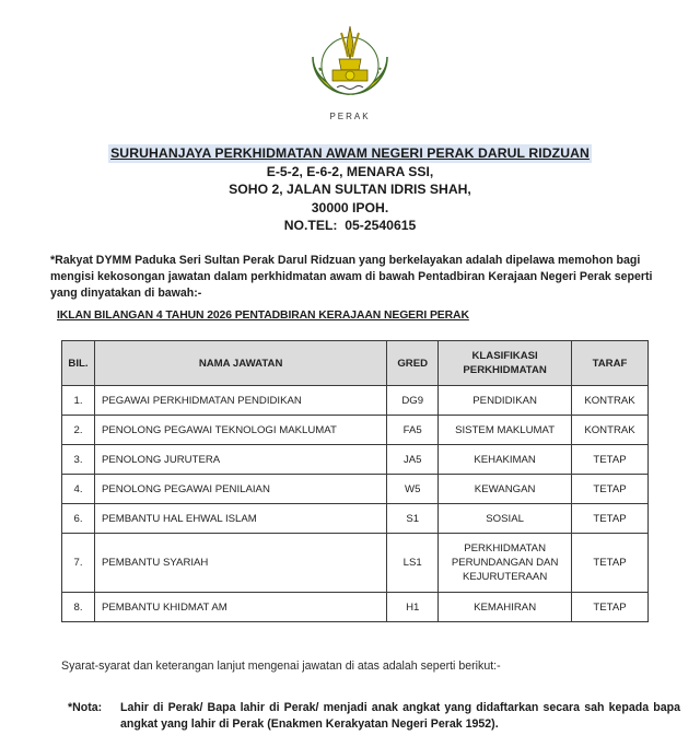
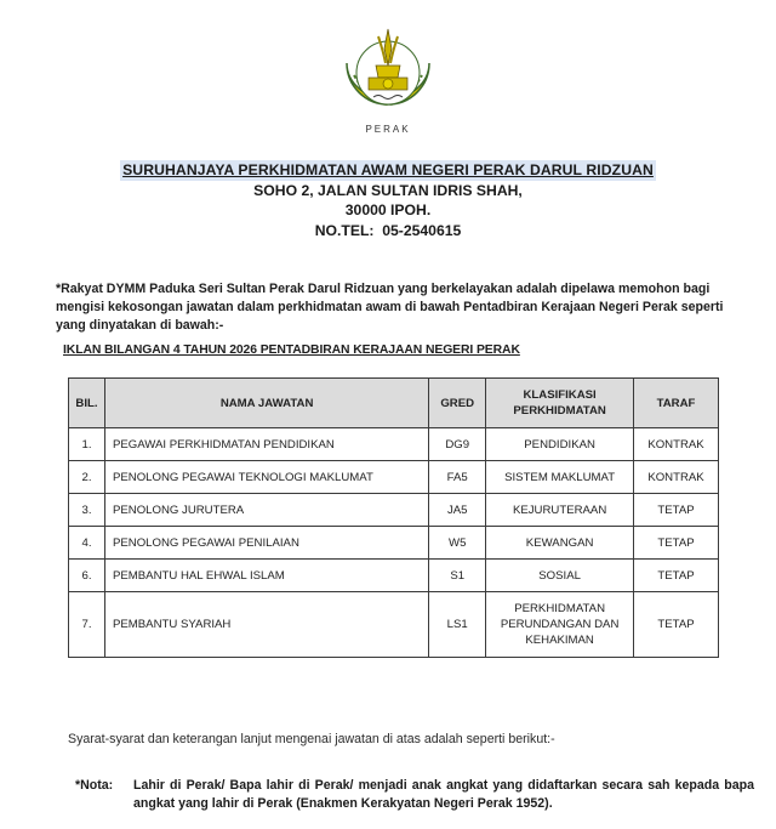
  PERAK
  SURUHANJAYA PERKHIDMATAN AWAM NEGERI PERAK DARUL RIDZUAN
- E-5-2, E-6-2, MENARA SSI,
  SOHO 2, JALAN SULTAN IDRIS SHAH,
  30000 IPOH.
  NO.TEL: 05-2540615
  *Rakyat DYMM Paduka Seri Sultan Perak Darul Ridzuan yang berkelayakan adalah dipelawa memohon bagi mengisi kekosongan jawatan dalam perkhidmatan awam di bawah Pentadbiran Kerajaan Negeri Perak seperti yang dinyatakan di bawah:-
  IKLAN BILANGAN 4 TAHUN 2026 PENTADBIRAN KERAJAAN NEGERI PERAK
  BIL.	NAMA JAWATAN	GRED	KLASIFIKASI PERKHIDMATAN	TARAF
  1.	PEGAWAI PERKHIDMATAN PENDIDIKAN	DG9	PENDIDIKAN	KONTRAK
  2.	PENOLONG PEGAWAI TEKNOLOGI MAKLUMAT	FA5	SISTEM MAKLUMAT	KONTRAK
- 3.	PENOLONG JURUTERA	JA5	KEHAKIMAN	TETAP
+ 3.	PENOLONG JURUTERA	JA5	KEJURUTERAAN	TETAP
  4.	PENOLONG PEGAWAI PENILAIAN	W5	KEWANGAN	TETAP
  6.	PEMBANTU HAL EHWAL ISLAM	S1	SOSIAL	TETAP
- 7.	PEMBANTU SYARIAH	LS1	PERKHIDMATANPERUNDANGAN DANKEJURUTERAAN	TETAP
+ 7.	PEMBANTU SYARIAH	LS1	PERKHIDMATANPERUNDANGAN DANKEHAKIMAN	TETAP
- 8.	PEMBANTU KHIDMAT AM	H1	KEMAHIRAN	TETAP
  Syarat-syarat dan keterangan lanjut mengenai jawatan di atas adalah seperti berikut:-
  *Nota:
  Lahir di Perak/ Bapa lahir di Perak/ menjadi anak angkat yang didaftarkan secara sah kepada bapa angkat yang lahir di Perak (Enakmen Kerakyatan Negeri Perak 1952).
